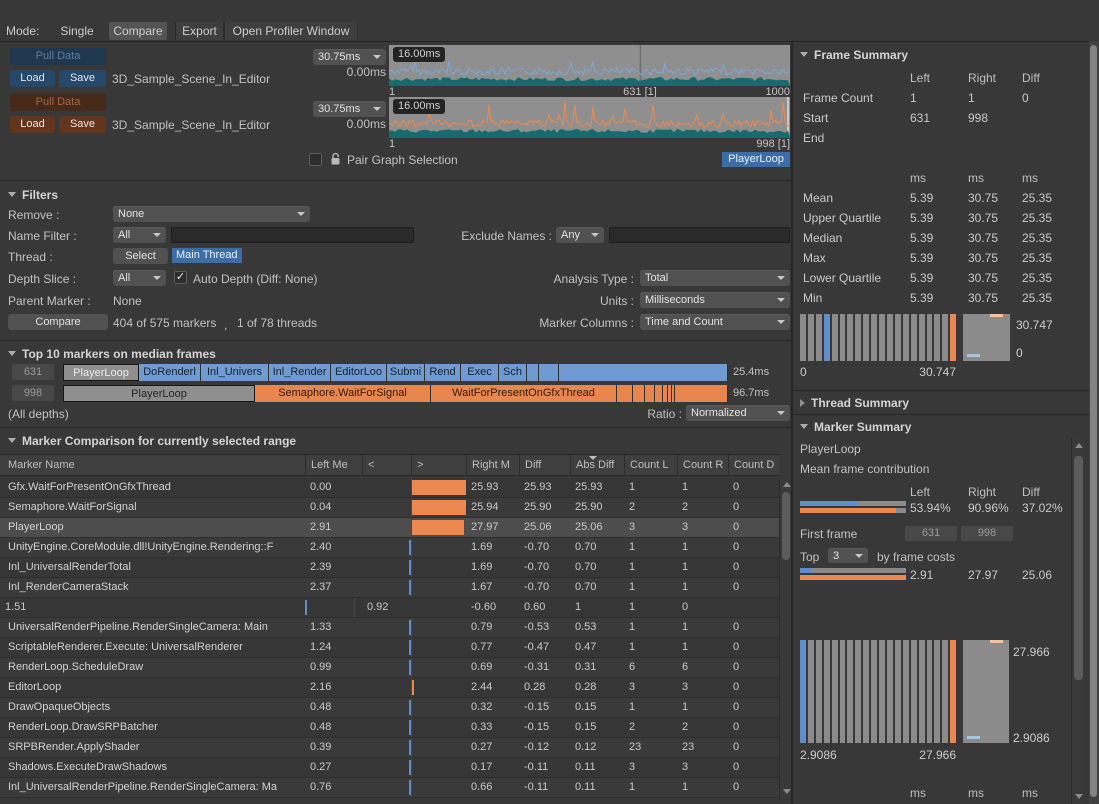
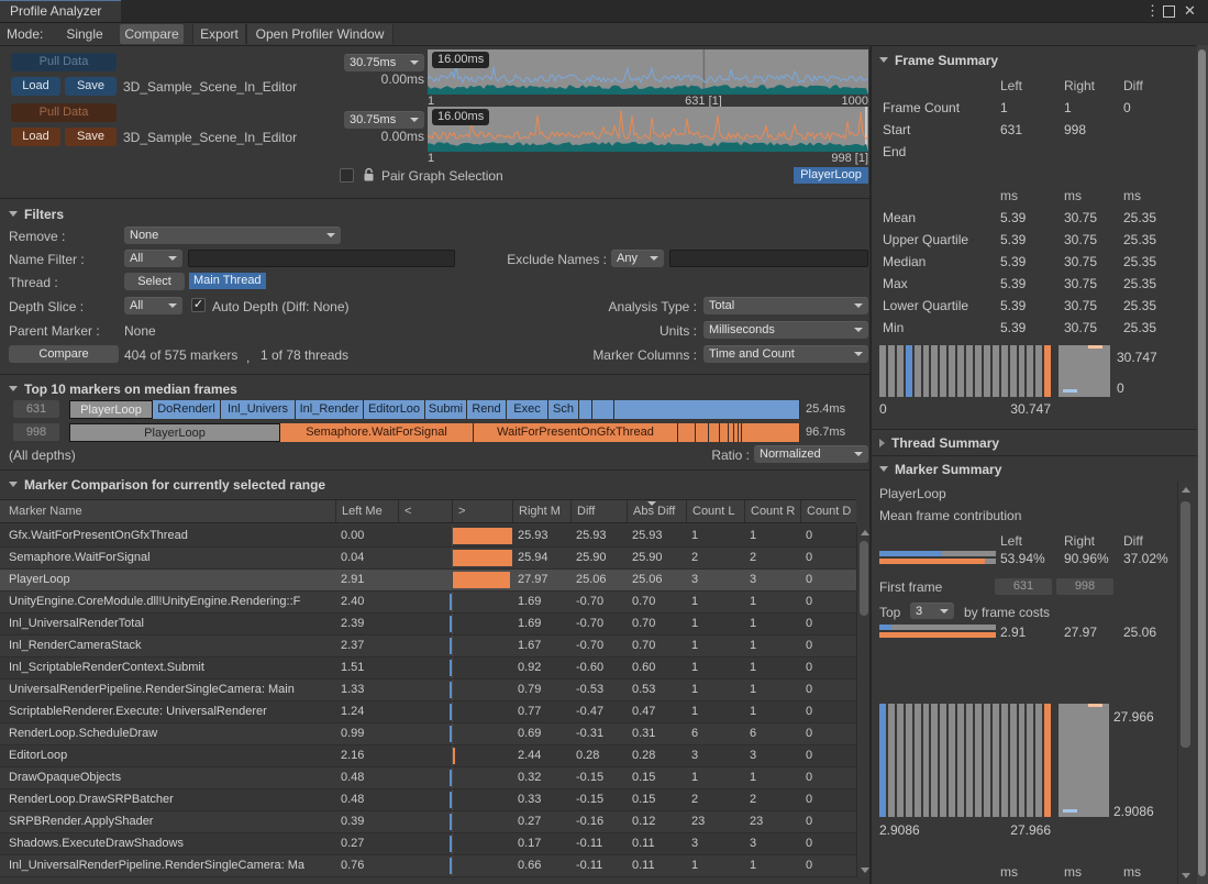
+ Profile Analyzer
+ ⋮
+ ✕
  Mode:
  Single
  Compare
  Export
  Open Profiler Window
  Pull Data
  Load
  Save
  3D_Sample_Scene_In_Editor
  Pull Data
  Load
  Save
  3D_Sample_Scene_In_Editor
  30.75ms
  0.00ms
  16.00ms
  1
  631 [1]
  1000
  30.75ms
  0.00ms
  16.00ms
  1
  998 [1]
  Pair Graph Selection
  PlayerLoop
  Filters
  Remove :
  None
  Name Filter :
  All
  Exclude Names :
  Any
  Thread :
  Select
  Main Thread
  Depth Slice :
  All
  ✓
  Auto Depth (Diff: None)
  Analysis Type :
  Total
  Parent Marker :
  None
  Units :
  Milliseconds
  Compare
  404 of 575 markers
  ,
  1 of 78 threads
  Marker Columns :
  Time and Count
  Top 10 markers on median frames
  631
  PlayerLoop
  DoRenderl
  Inl_Univers
  Inl_Render
  EditorLoo
  Submi
  Rend
  Exec
  Sch
  25.4ms
  998
  PlayerLoop
  Semaphore.WaitForSignal
  WaitForPresentOnGfxThread
  96.7ms
  (All depths)
  Ratio :
  Normalized
  Marker Comparison for currently selected range
  Marker Name
  Left Me
  <
  >
  Right M
  Diff
  Abs Diff
  Count L
  Count R
  Count D
  Gfx.WaitForPresentOnGfxThread
  0.00
  25.93
  25.93
  25.93
  1
  1
  0
  Semaphore.WaitForSignal
  0.04
  25.94
  25.90
  25.90
  2
  2
  0
  PlayerLoop
  2.91
  27.97
  25.06
  25.06
  3
  3
  0
  UnityEngine.CoreModule.dll!UnityEngine.Rendering::F
  2.40
  1.69
  -0.70
  0.70
  1
  1
  0
  Inl_UniversalRenderTotal
  2.39
  1.69
  -0.70
  0.70
  1
  1
  0
  Inl_RenderCameraStack
  2.37
  1.67
  -0.70
  0.70
  1
  1
  0
+ Inl_ScriptableRenderContext.Submit
  1.51
  0.92
  -0.60
  0.60
  1
  1
  0
  UniversalRenderPipeline.RenderSingleCamera: Main
  1.33
  0.79
  -0.53
  0.53
  1
  1
  0
  ScriptableRenderer.Execute: UniversalRenderer
  1.24
  0.77
  -0.47
  0.47
  1
  1
  0
  RenderLoop.ScheduleDraw
  0.99
  0.69
  -0.31
  0.31
  6
  6
  0
  EditorLoop
  2.16
  2.44
  0.28
  0.28
  3
  3
  0
  DrawOpaqueObjects
  0.48
  0.32
  -0.15
  0.15
  1
  1
  0
  RenderLoop.DrawSRPBatcher
  0.48
  0.33
  -0.15
  0.15
  2
  2
  0
  SRPBRender.ApplyShader
  0.39
  0.27
- -0.12
+ -0.16
  0.12
  23
  23
  0
  Shadows.ExecuteDrawShadows
  0.27
  0.17
  -0.11
  0.11
  3
  3
  0
  Inl_UniversalRenderPipeline.RenderSingleCamera: Ma
  0.76
  0.66
  -0.11
  0.11
  1
  1
  0
  Frame Summary
  Left
  Right
  Diff
  Frame Count
  1
  1
  0
  Start
  631
  998
  End
  ms
  ms
  ms
  Mean
  5.39
  30.75
  25.35
  Upper Quartile
  5.39
  30.75
  25.35
  Median
  5.39
  30.75
  25.35
  Max
  5.39
  30.75
  25.35
  Lower Quartile
  5.39
  30.75
  25.35
  Min
  5.39
  30.75
  25.35
  30.747
  0
  0
  30.747
  Thread Summary
  Marker Summary
  PlayerLoop
  Mean frame contribution
  Left
  Right
  Diff
  53.94%
  90.96%
  37.02%
  First frame
  631
  998
  Top
  3
  by frame costs
  2.91
  27.97
  25.06
  27.966
  2.9086
  2.9086
  27.966
  ms
  ms
  ms
